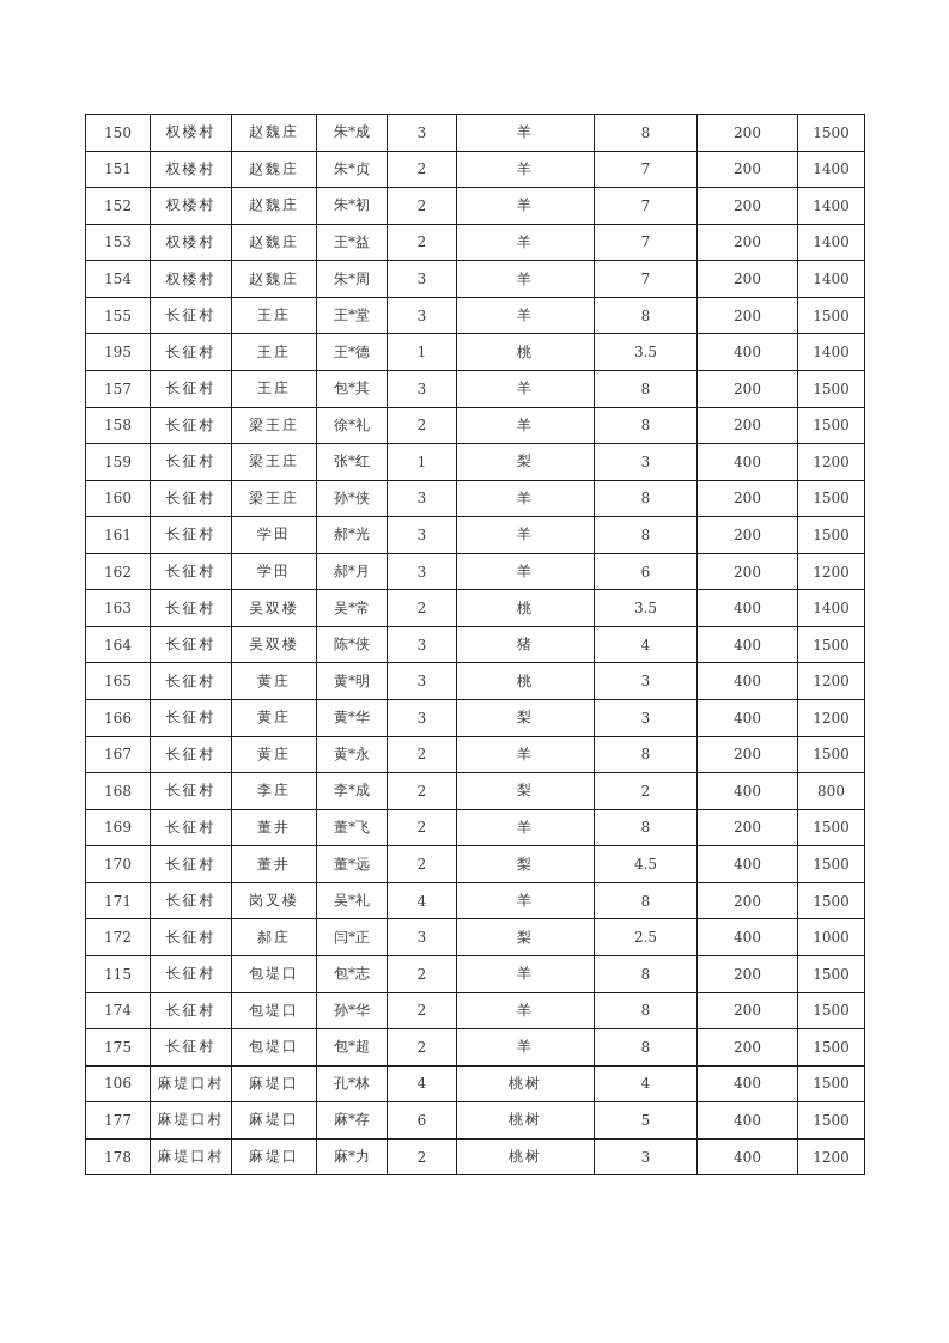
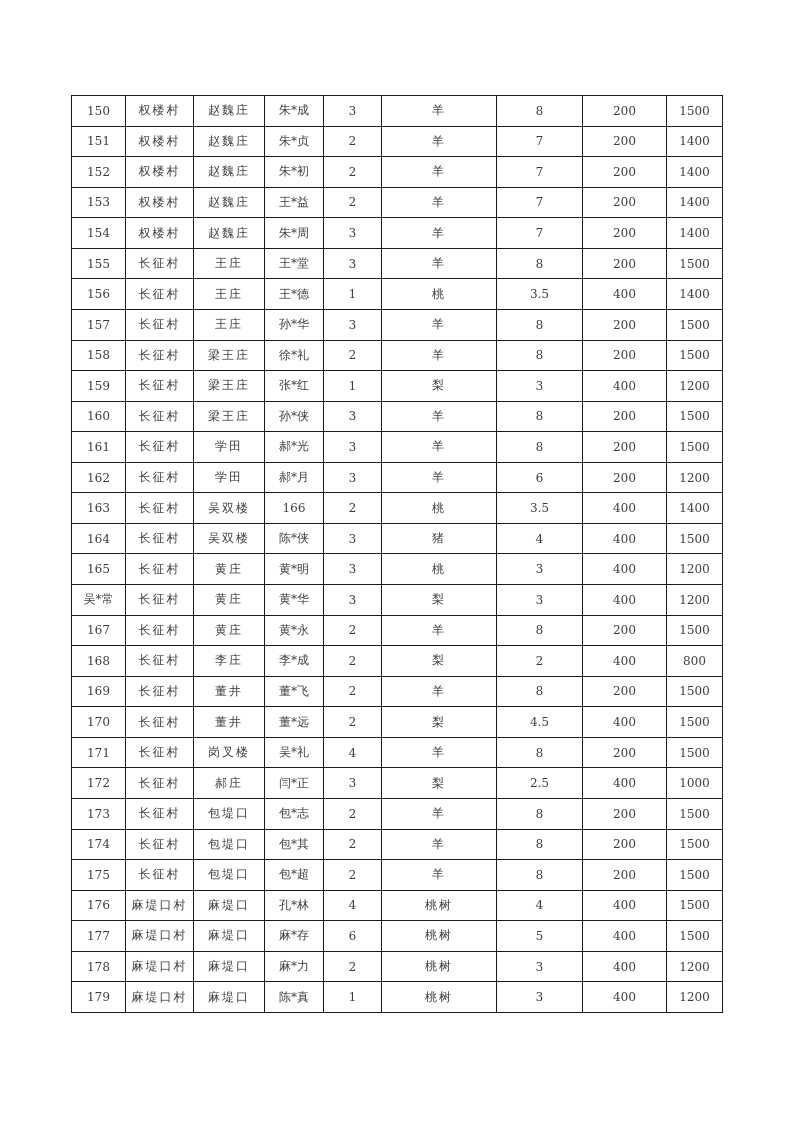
  150	权楼村	赵魏庄	朱*成	3	羊	8	200	1500
  151	权楼村	赵魏庄	朱*贞	2	羊	7	200	1400
  152	权楼村	赵魏庄	朱*初	2	羊	7	200	1400
  153	权楼村	赵魏庄	王*益	2	羊	7	200	1400
  154	权楼村	赵魏庄	朱*周	3	羊	7	200	1400
  155	长征村	王庄	王*堂	3	羊	8	200	1500
- 195	长征村	王庄	王*德	1	桃	3.5	400	1400
+ 156	长征村	王庄	王*德	1	桃	3.5	400	1400
- 157	长征村	王庄	包*其	3	羊	8	200	1500
+ 157	长征村	王庄	孙*华	3	羊	8	200	1500
  158	长征村	梁王庄	徐*礼	2	羊	8	200	1500
  159	长征村	梁王庄	张*红	1	梨	3	400	1200
  160	长征村	梁王庄	孙*侠	3	羊	8	200	1500
  161	长征村	学田	郝*光	3	羊	8	200	1500
  162	长征村	学田	郝*月	3	羊	6	200	1200
- 163	长征村	吴双楼	吴*常	2	桃	3.5	400	1400
+ 163	长征村	吴双楼	166	2	桃	3.5	400	1400
  164	长征村	吴双楼	陈*侠	3	猪	4	400	1500
  165	长征村	黄庄	黄*明	3	桃	3	400	1200
- 166	长征村	黄庄	黄*华	3	梨	3	400	1200
+ 吴*常	长征村	黄庄	黄*华	3	梨	3	400	1200
  167	长征村	黄庄	黄*永	2	羊	8	200	1500
  168	长征村	李庄	李*成	2	梨	2	400	800
  169	长征村	董井	董*飞	2	羊	8	200	1500
  170	长征村	董井	董*远	2	梨	4.5	400	1500
  171	长征村	岗叉楼	吴*礼	4	羊	8	200	1500
  172	长征村	郝庄	闫*正	3	梨	2.5	400	1000
- 115	长征村	包堤口	包*志	2	羊	8	200	1500
+ 173	长征村	包堤口	包*志	2	羊	8	200	1500
- 174	长征村	包堤口	孙*华	2	羊	8	200	1500
+ 174	长征村	包堤口	包*其	2	羊	8	200	1500
  175	长征村	包堤口	包*超	2	羊	8	200	1500
- 106	麻堤口村	麻堤口	孔*林	4	桃树	4	400	1500
+ 176	麻堤口村	麻堤口	孔*林	4	桃树	4	400	1500
  177	麻堤口村	麻堤口	麻*存	6	桃树	5	400	1500
  178	麻堤口村	麻堤口	麻*力	2	桃树	3	400	1200
+ 179	麻堤口村	麻堤口	陈*真	1	桃树	3	400	1200
